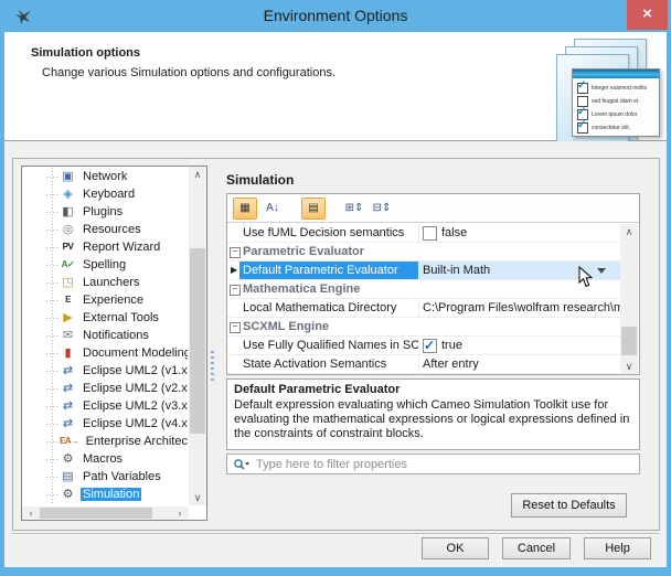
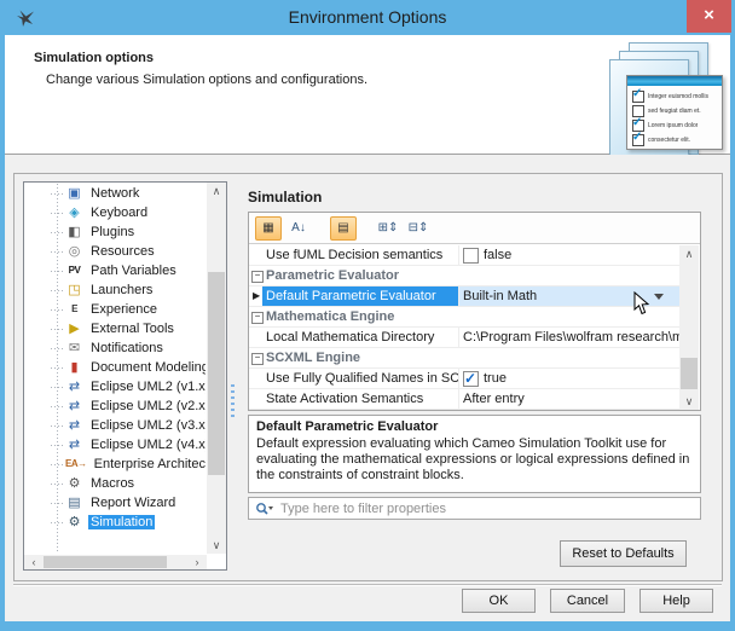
  Environment Options
  ×
  Simulation options
  Change various Simulation options and configurations.
  ▣
  Network
  ◈
  Keyboard
  ◧
  Plugins
  ◎
  Resources
  PV
- Report Wizard
+ Path Variables
- A✓
- Spelling
  ◳
  Launchers
  E
  Experience
  ▶
  External Tools
  ✉
  Notifications
  ▮
  Document Modeling
  ⇄
  Eclipse UML2 (v1.x
  ⇄
  Eclipse UML2 (v2.x
  ⇄
  Eclipse UML2 (v3.x
  ⇄
  Eclipse UML2 (v4.x
  EA→
  Enterprise Architec
  ⚙
  Macros
  ▤
- Path Variables
+ Report Wizard
  ⚙
  Simulation
  ∧
  ∨
  ‹
  ›
  Simulation
  ▦
  A↓
  ▤
  ⊞⇕
  ⊟⇕
  Use fUML Decision semantics
  false
  −
  Parametric Evaluator
  ▶
  Default Parametric Evaluator
  Built-in Math
  −
  Mathematica Engine
  Local Mathematica Directory
  C:\Program Files\wolfram research\m
  −
  SCXML Engine
  Use Fully Qualified Names in SC
  true
  State Activation Semantics
  After entry
  ∧
  ∨
  Default Parametric Evaluator
  Default expression evaluating which Cameo Simulation Toolkit use for evaluating the mathematical expressions or logical expressions defined in the constraints of constraint blocks.
  Type here to filter properties
  Reset to Defaults
  OK
  Cancel
  Help
